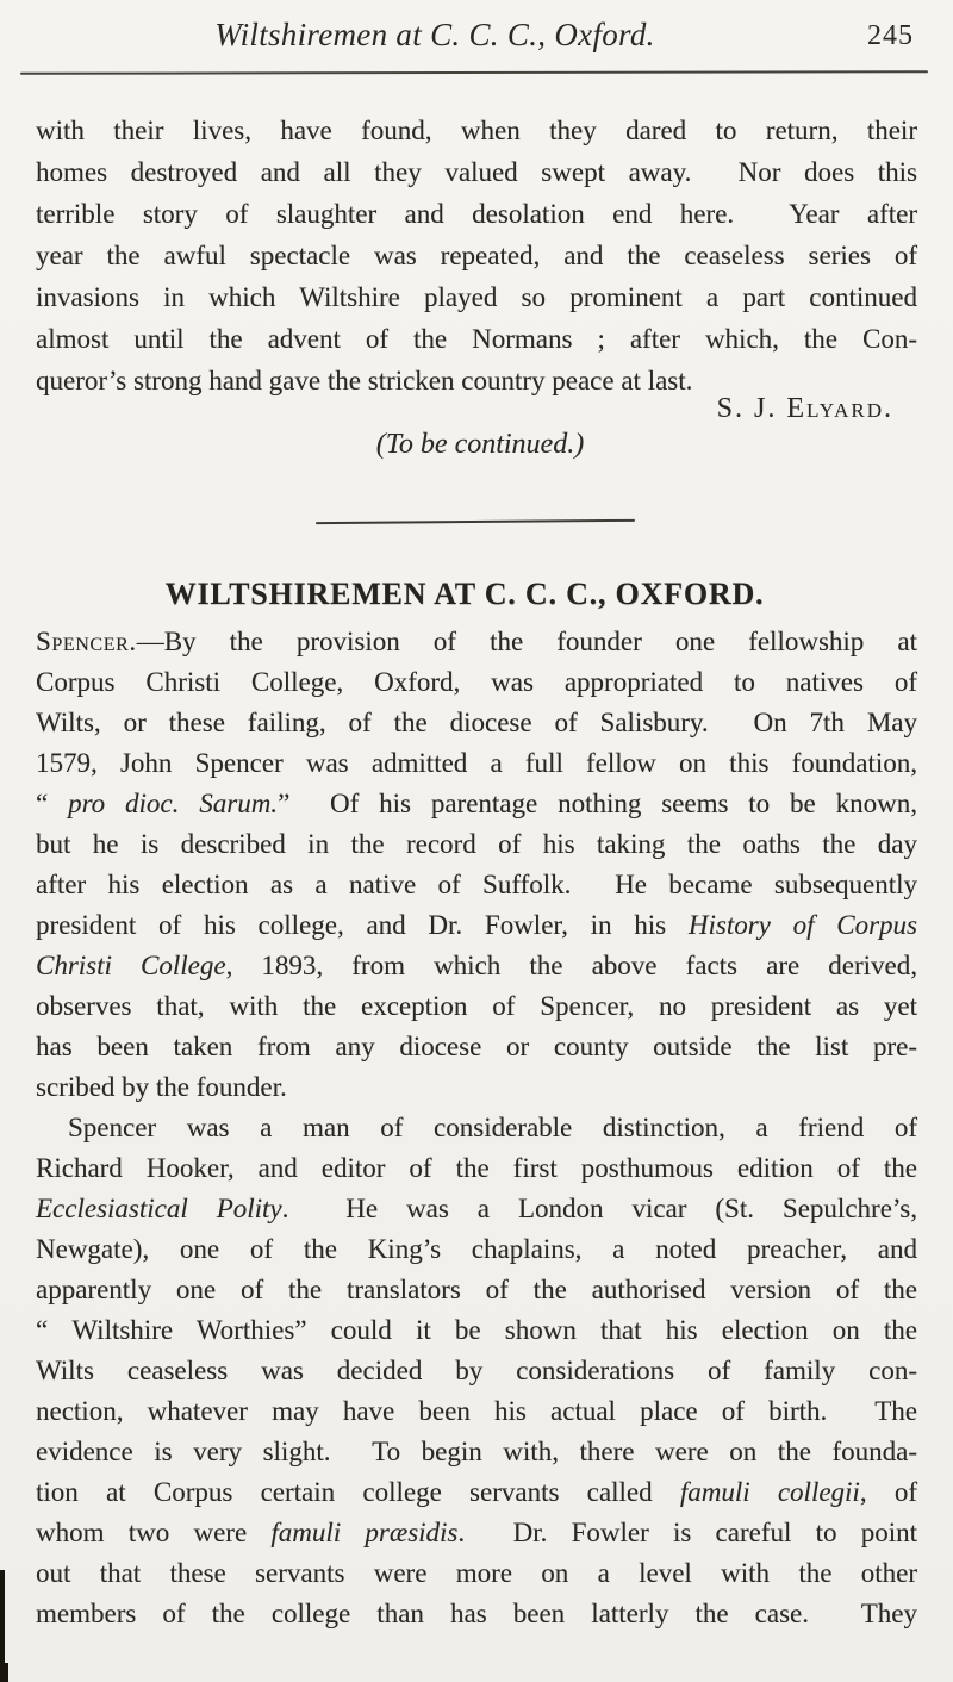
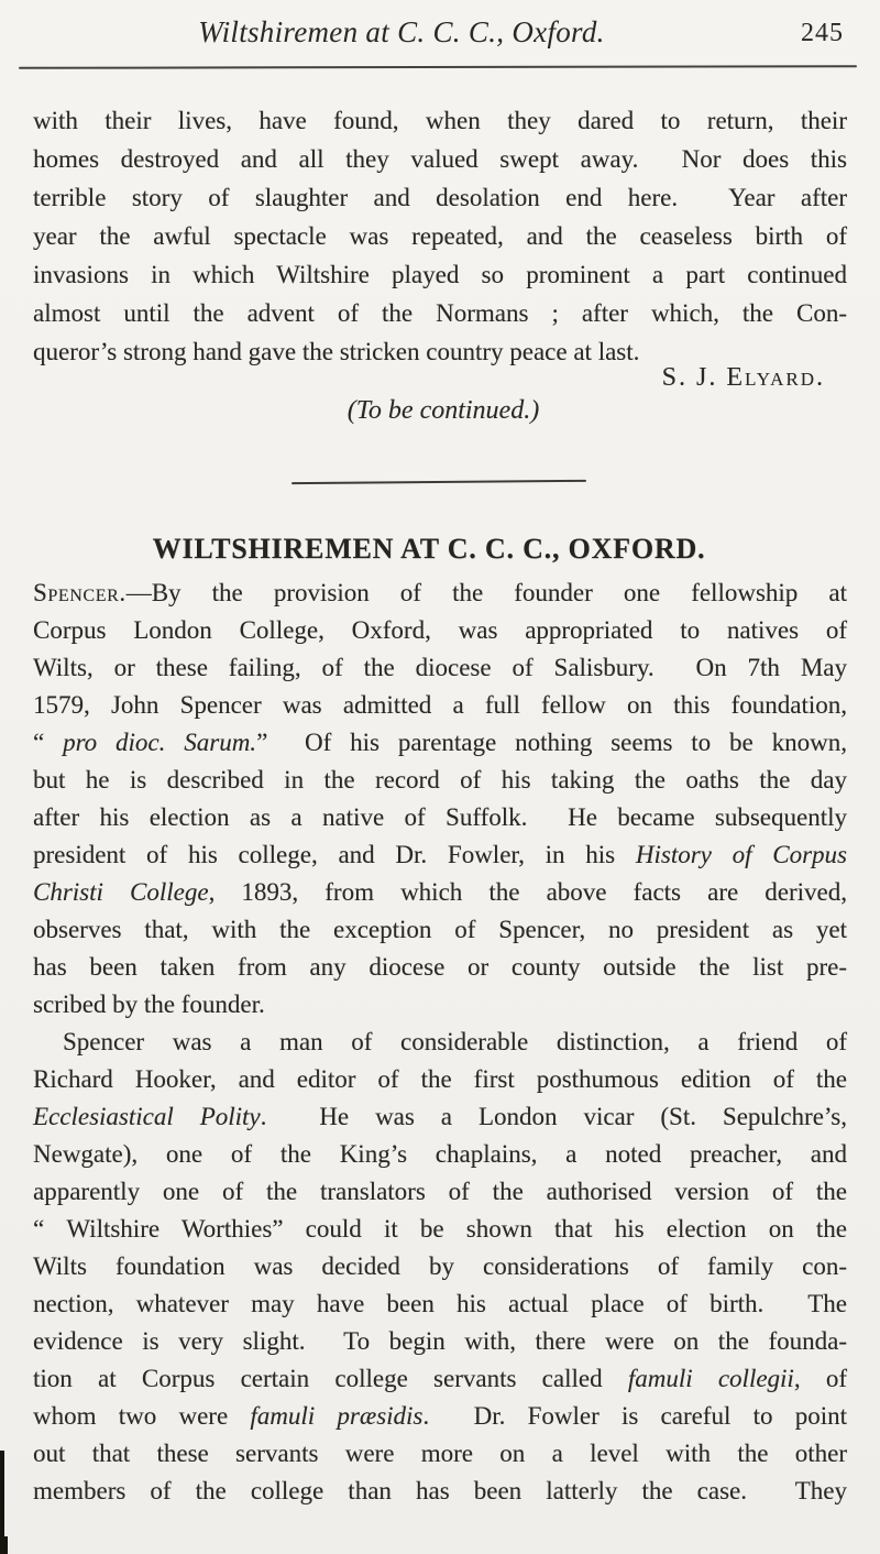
  Wiltshiremen at C. C. C., Oxford.
  245
  with their lives, have found, when they dared to return, their
  homes destroyed and all they valued swept away. Nor does this
  terrible story of slaughter and desolation end here. Year after
- year the awful spectacle was repeated, and the ceaseless series of
+ year the awful spectacle was repeated, and the ceaseless birth of
  invasions in which Wiltshire played so prominent a part continued
  almost until the advent of the Normans ; after which, the Con-
  queror’s strong hand gave the stricken country peace at last.
  S. J. Elyard.
  (To be continued.)
  WILTSHIREMEN AT C. C. C., OXFORD.
  Spencer.—By the provision of the founder one fellowship at
- Corpus Christi College, Oxford, was appropriated to natives of
+ Corpus London College, Oxford, was appropriated to natives of
  Wilts, or these failing, of the diocese of Salisbury. On 7th May
  1579, John Spencer was admitted a full fellow on this foundation,
  “ pro dioc. Sarum.” Of his parentage nothing seems to be known,
  but he is described in the record of his taking the oaths the day
  after his election as a native of Suffolk. He became subsequently
  president of his college, and Dr. Fowler, in his History of Corpus
  Christi College, 1893, from which the above facts are derived,
  observes that, with the exception of Spencer, no president as yet
  has been taken from any diocese or county outside the list pre-
  scribed by the founder.
  Spencer was a man of considerable distinction, a friend of
  Richard Hooker, and editor of the first posthumous edition of the
  Ecclesiastical Polity. He was a London vicar (St. Sepulchre’s,
  Newgate), one of the King’s chaplains, a noted preacher, and
  apparently one of the translators of the authorised version of the
  “ Wiltshire Worthies” could it be shown that his election on the
- Wilts ceaseless was decided by considerations of family con-
+ Wilts foundation was decided by considerations of family con-
  nection, whatever may have been his actual place of birth. The
  evidence is very slight. To begin with, there were on the founda-
  tion at Corpus certain college servants called famuli collegii, of
  whom two were famuli præsidis. Dr. Fowler is careful to point
  out that these servants were more on a level with the other
  members of the college than has been latterly the case. They
